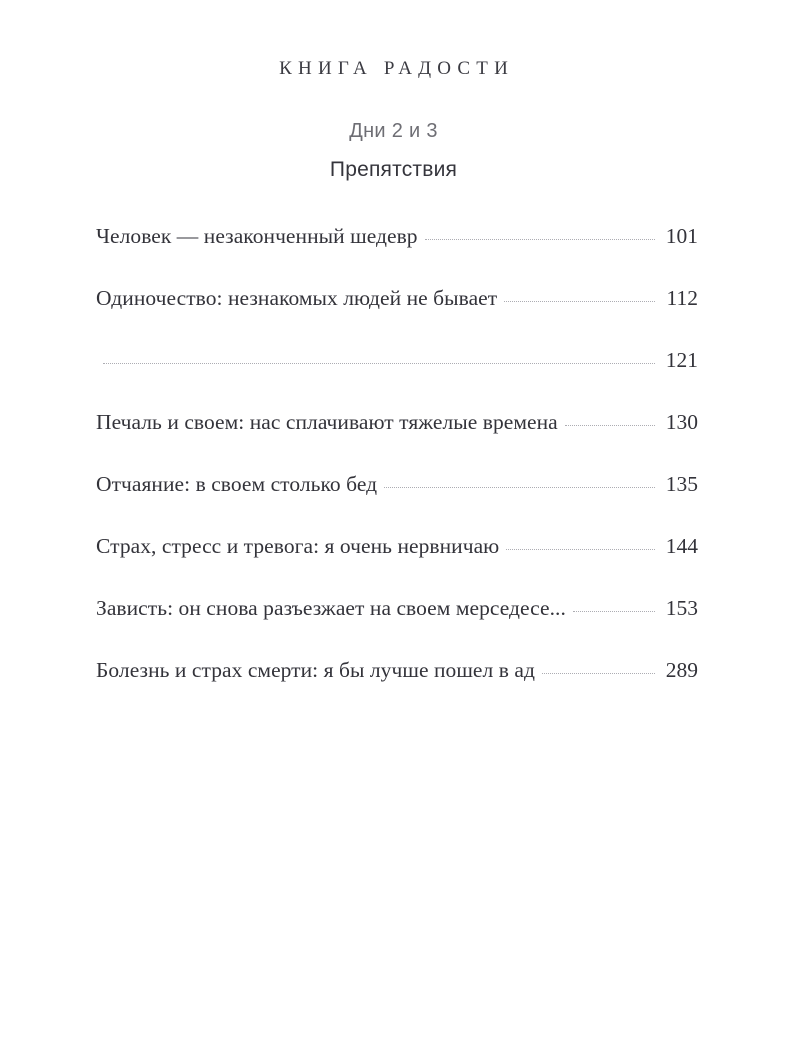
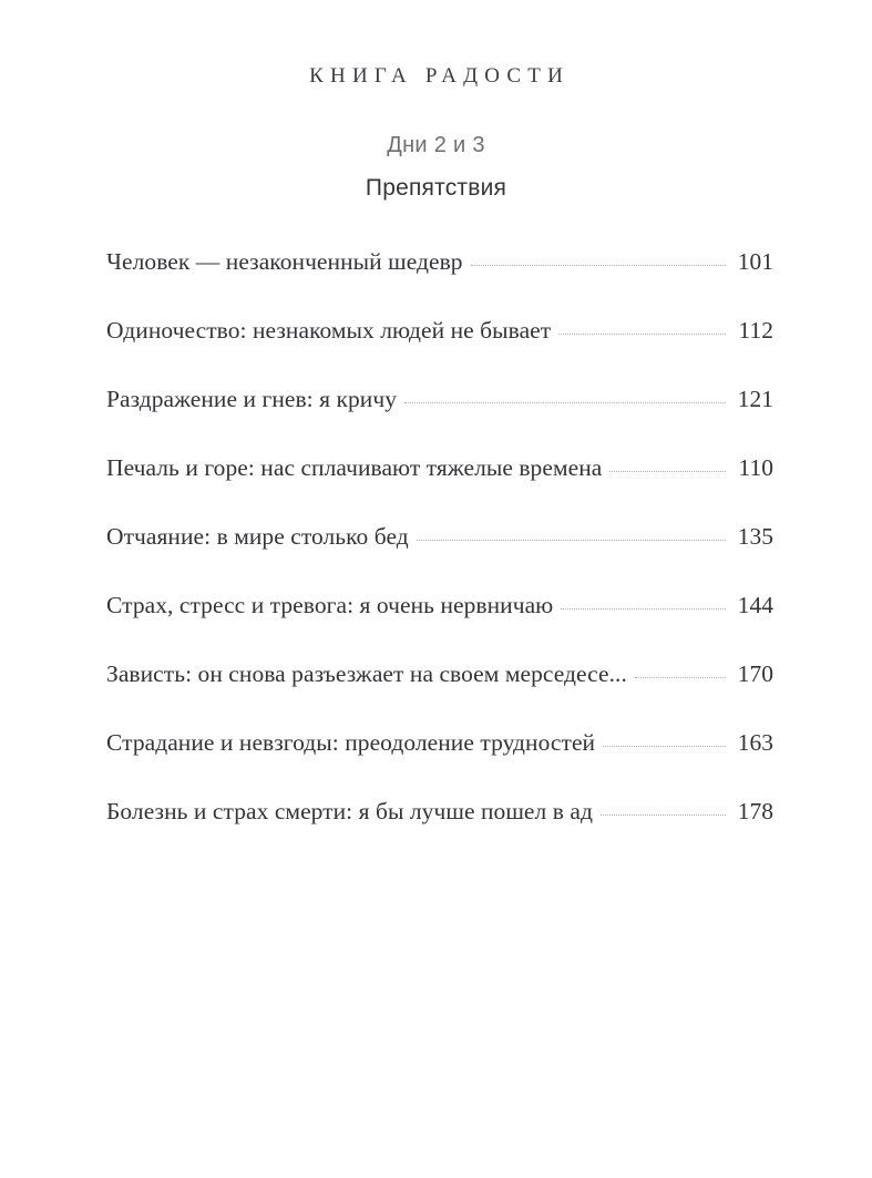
  КНИГА РАДОСТИ
  Дни 2 и 3
  Препятствия
  Человек — незаконченный шедевр
  101
  Одиночество: незнакомых людей не бывает
  112
+ Раздражение и гнев: я кричу
  121
- Печаль и своем: нас сплачивают тяжелые времена
+ Печаль и горе: нас сплачивают тяжелые времена
- 130
+ 110
- Отчаяние: в своем столько бед
+ Отчаяние: в мире столько бед
  135
  Страх, стресс и тревога: я очень нервничаю
  144
  Зависть: он снова разъезжает на своем мерседесе...
- 153
+ 170
+ Страдание и невзгоды: преодоление трудностей
+ 163
  Болезнь и страх смерти: я бы лучше пошел в ад
- 289
+ 178
